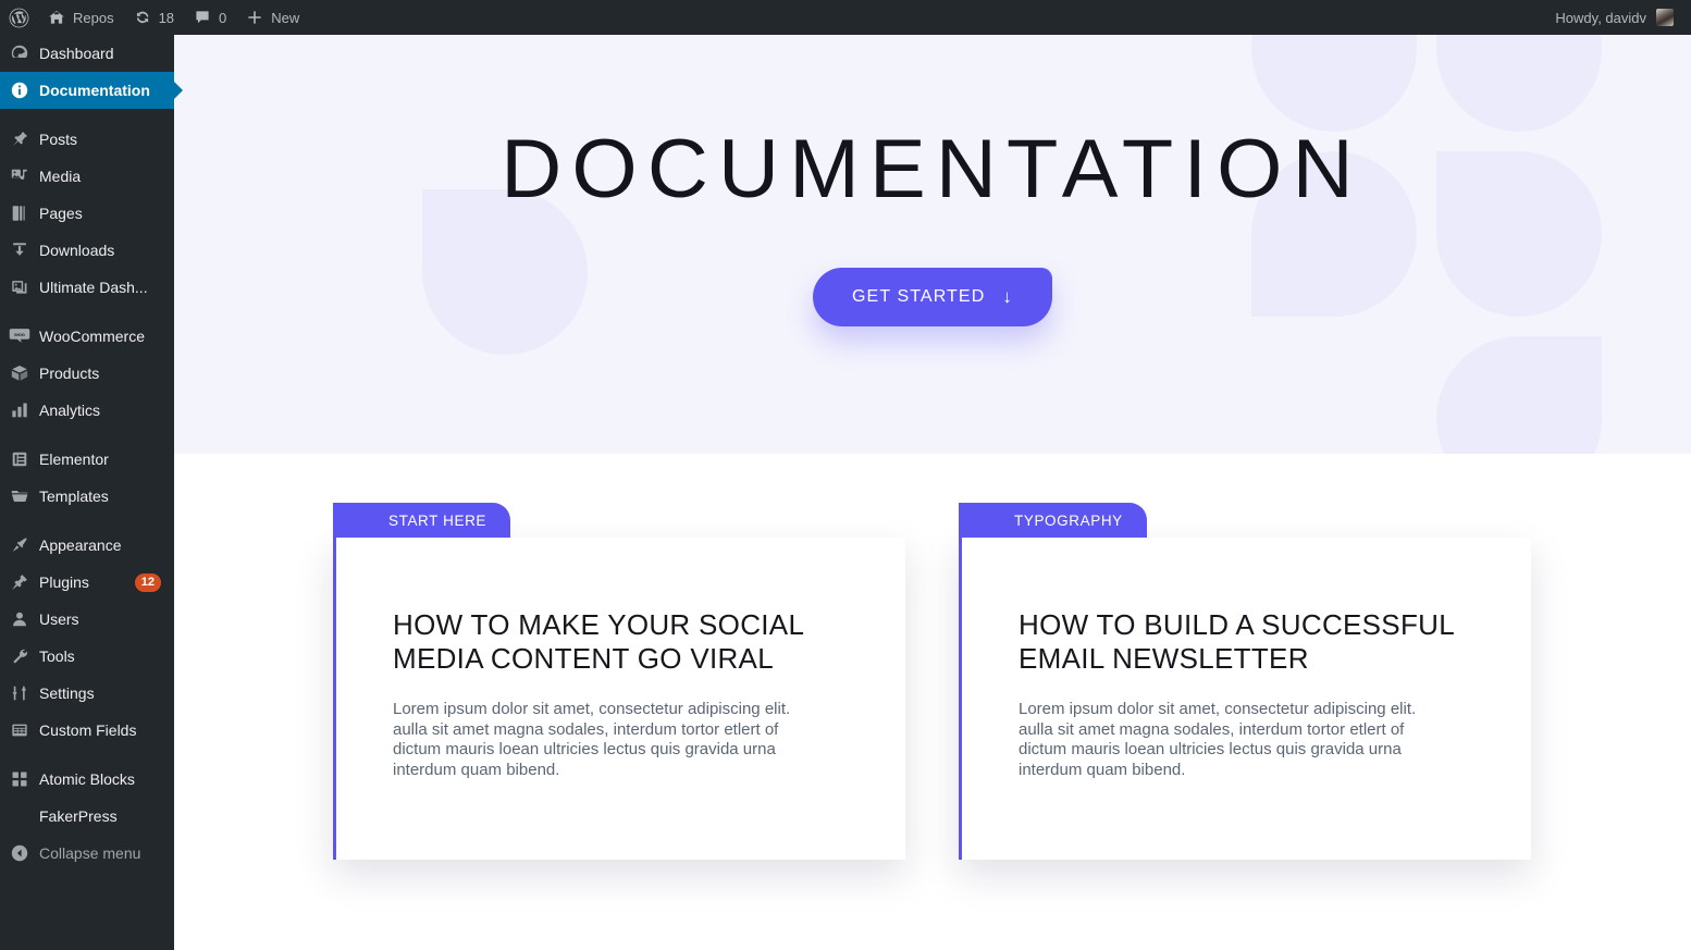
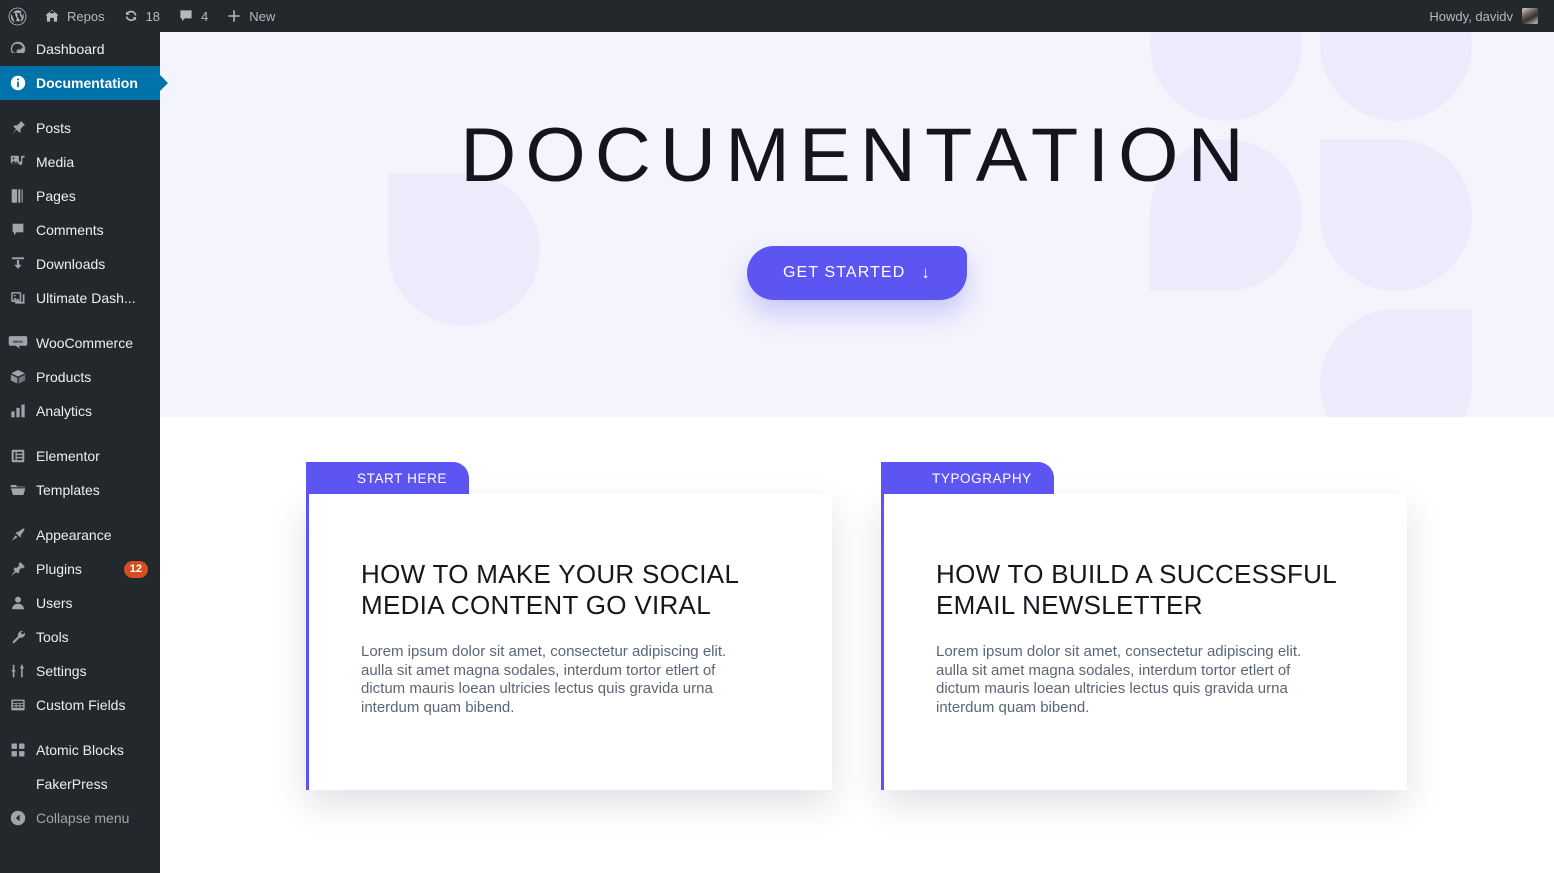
  Repos
  18
- 0
+ 4
  New
  Howdy, davidv
  Dashboard
  Documentation
  Posts
  Media
  Pages
+ Comments
  Downloads
  Ultimate Dash...
  WooCommerce
  Products
  Analytics
  Elementor
  Templates
  Appearance
  Plugins
  12
  Users
  Tools
  Settings
  Custom Fields
  Atomic Blocks
  FakerPress
  Collapse menu
  DOCUMENTATION
  GET STARTED
  ↓
  START HERE
  HOW TO MAKE YOUR SOCIAL MEDIA CONTENT GO VIRAL
  Lorem ipsum dolor sit amet, consectetur adipiscing elit. aulla sit amet magna sodales, interdum tortor etlert of dictum mauris loean ultricies lectus quis gravida urna interdum quam bibend.
  TYPOGRAPHY
  HOW TO BUILD A SUCCESSFUL EMAIL NEWSLETTER
  Lorem ipsum dolor sit amet, consectetur adipiscing elit. aulla sit amet magna sodales, interdum tortor etlert of dictum mauris loean ultricies lectus quis gravida urna interdum quam bibend.
